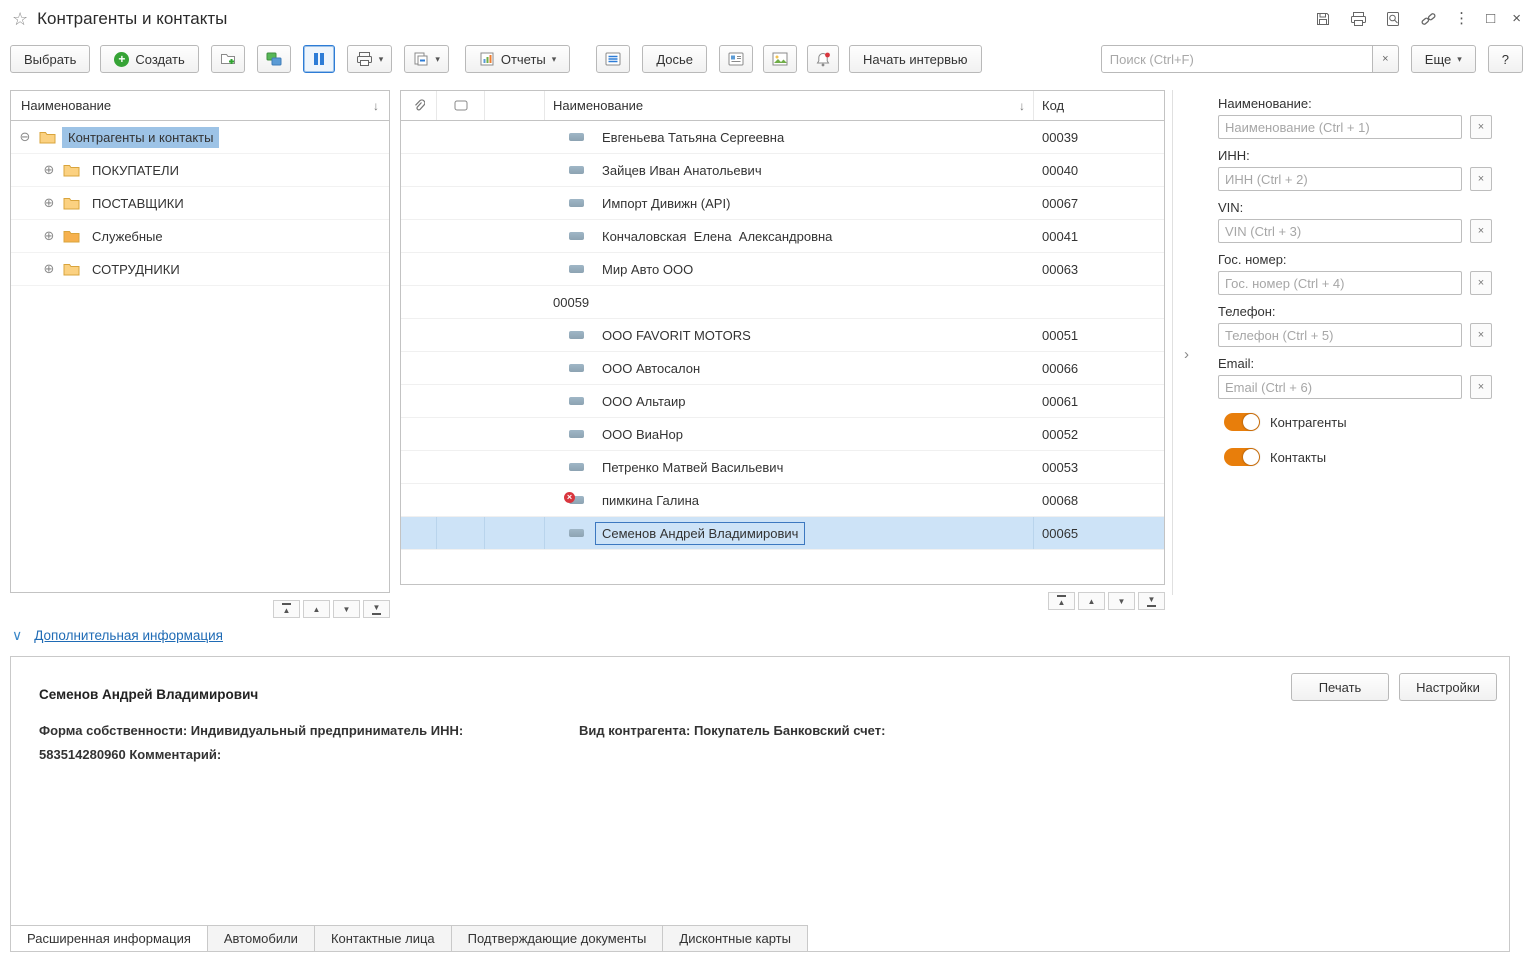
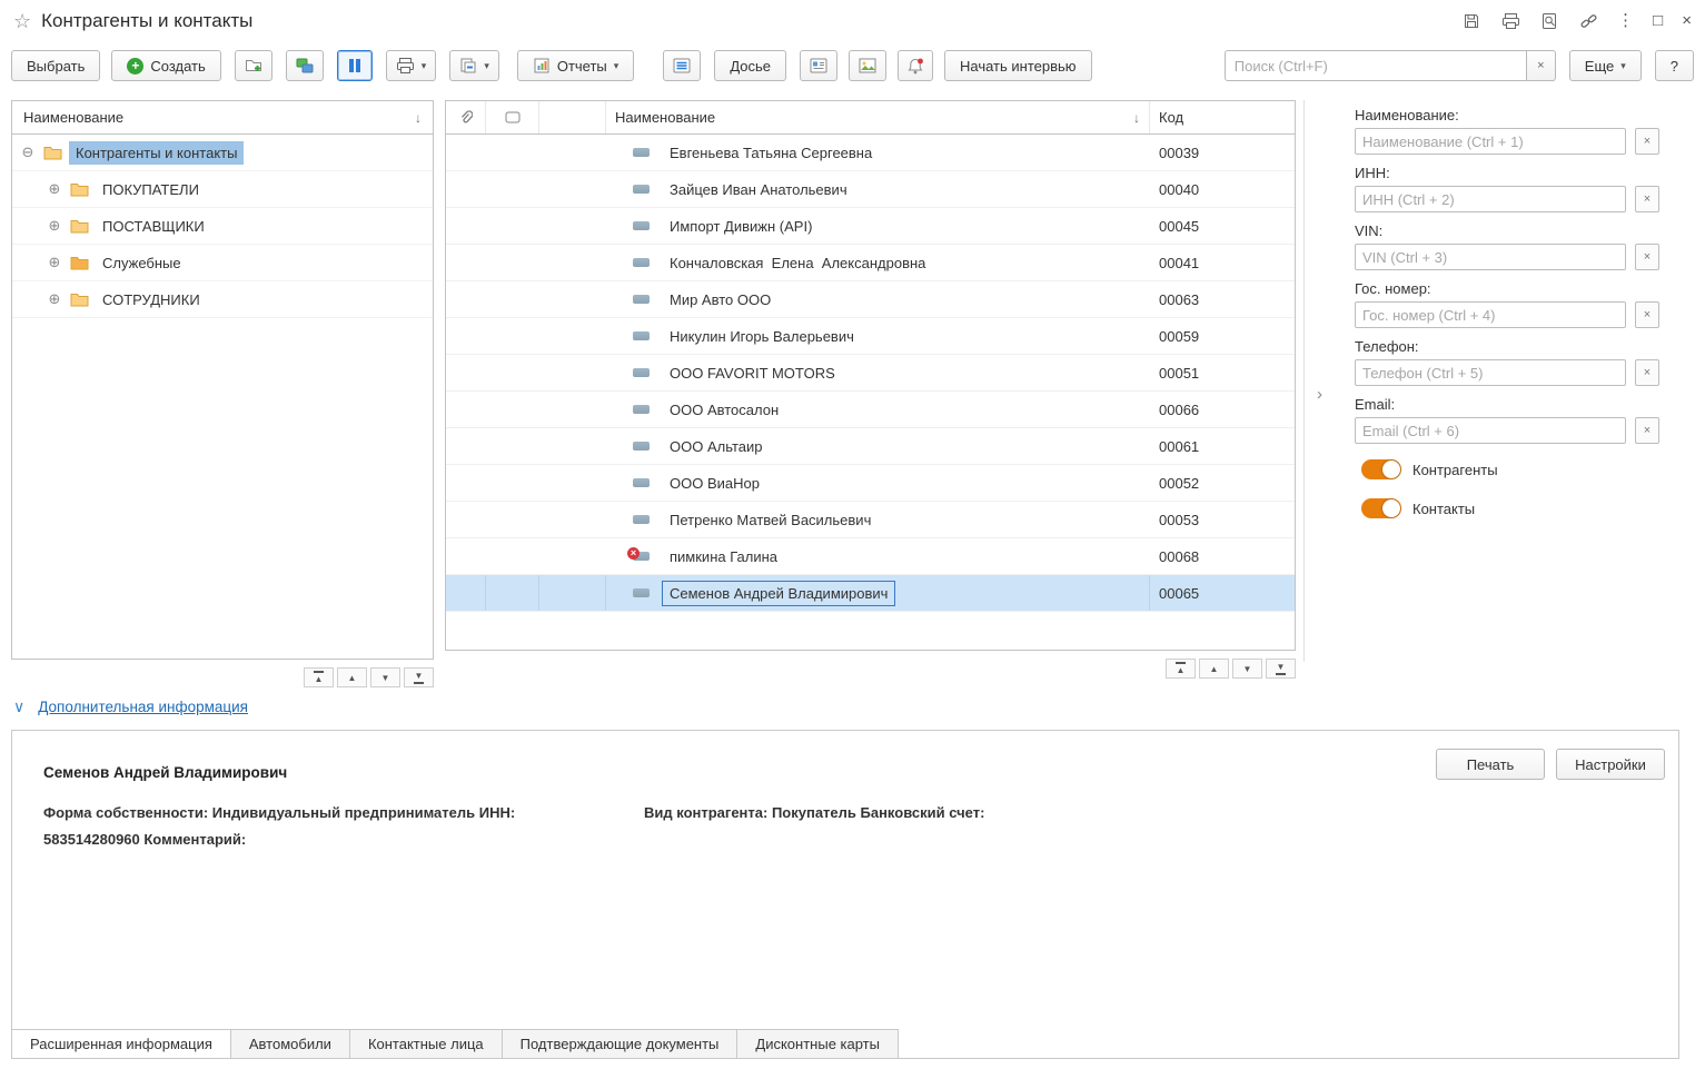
  ☆
  Контрагенты и контакты
  ⋮
  □
  ×
  Выбрать
  +
  Создать
  ▾
  ▾
  Отчеты
  ▾
  Досье
  Начать интервью
  Поиск (Ctrl+F)
  ×
  Еще
  ▾
  ?
  Наименование
  ↓
  ⊖
  Контрагенты и контакты
  ⊕
  ПОКУПАТЕЛИ
  ⊕
  ПОСТАВЩИКИ
  ⊕
  Служебные
  ⊕
  СОТРУДНИКИ
  ▲
  ▲
  ▼
  ▼
  Наименование
  ↓
  Код
  Евгеньева Татьяна Сергеевна
  00039
  Зайцев Иван Анатольевич
  00040
  Импорт Дивижн (API)
- 00067
+ 00045
  Кончаловская Елена Александровна
  00041
  Мир Авто ООО
  00063
+ Никулин Игорь Валерьевич
  00059
  ООО FAVORIT MOTORS
  00051
  ООО Автосалон
  00066
  ООО Альтаир
  00061
  ООО ВиаНор
  00052
  Петренко Матвей Васильевич
  00053
  пимкина Галина
  00068
  Семенов Андрей Владимирович
  00065
  ▲
  ▲
  ▼
  ▼
  ›
  Наименование:
  Наименование (Ctrl + 1)
  ×
  ИНН:
  ИНН (Ctrl + 2)
  ×
  VIN:
  VIN (Ctrl + 3)
  ×
  Гос. номер:
  Гос. номер (Ctrl + 4)
  ×
  Телефон:
  Телефон (Ctrl + 5)
  ×
  Email:
  Email (Ctrl + 6)
  ×
  Контрагенты
  Контакты
  ∨
  Дополнительная информация
  Семенов Андрей Владимирович
  Печать
  Настройки
  Форма собственности: Индивидуальный предприниматель ИНН:
  583514280960 Комментарий:
  Вид контрагента: Покупатель Банковский счет:
  Расширенная информация
  Автомобили
  Контактные лица
  Подтверждающие документы
  Дисконтные карты
